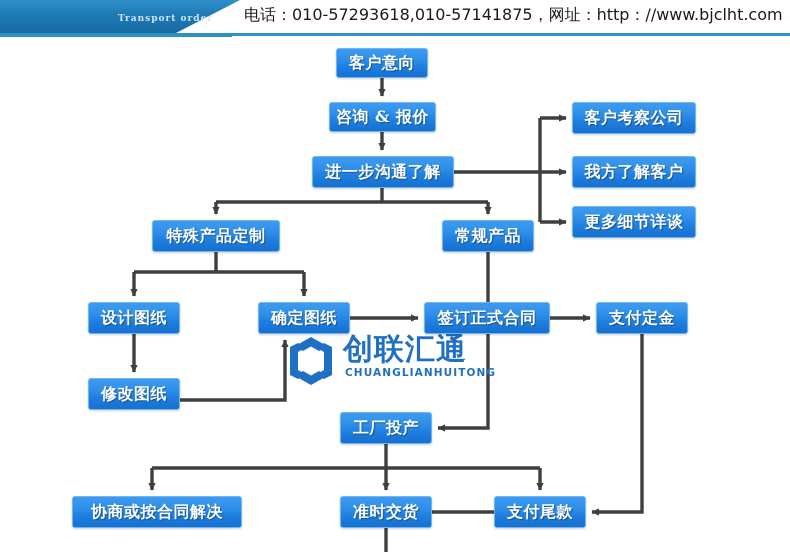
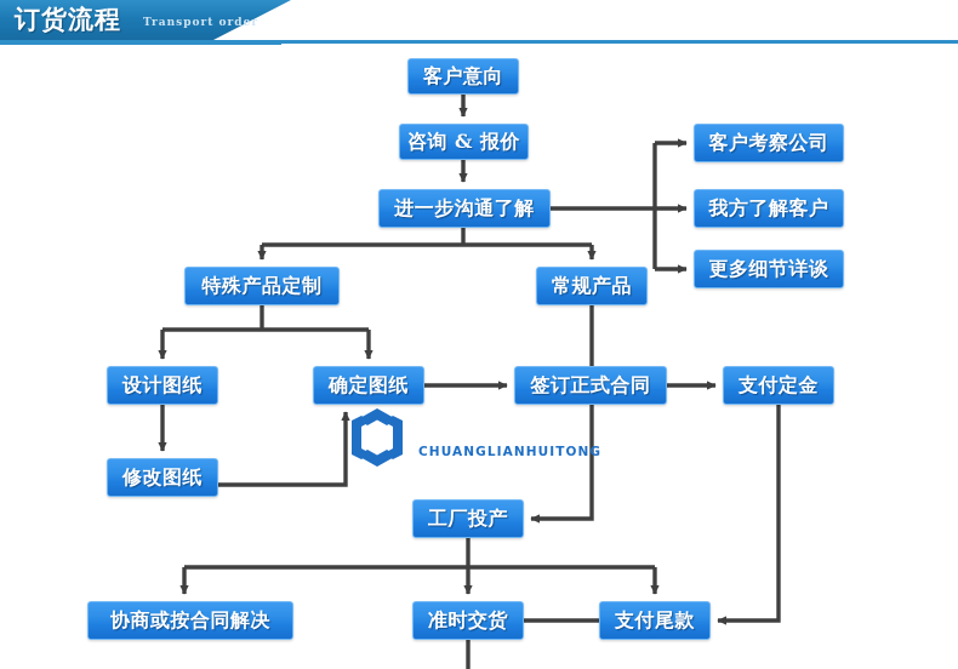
+ 订货流程
  Transport order
- 电话：010-57293618,010-57141875，网址：http：//www.bjclht.com
- 创联汇通
  CHUANGLIANHUITONG
  客户意向
  咨询 & 报价
  进一步沟通了解
  客户考察公司
  我方了解客户
  更多细节详谈
  特殊产品定制
  常规产品
  设计图纸
  确定图纸
  签订正式合同
  支付定金
  修改图纸
  工厂投产
  协商或按合同解决
  准时交货
  支付尾款
